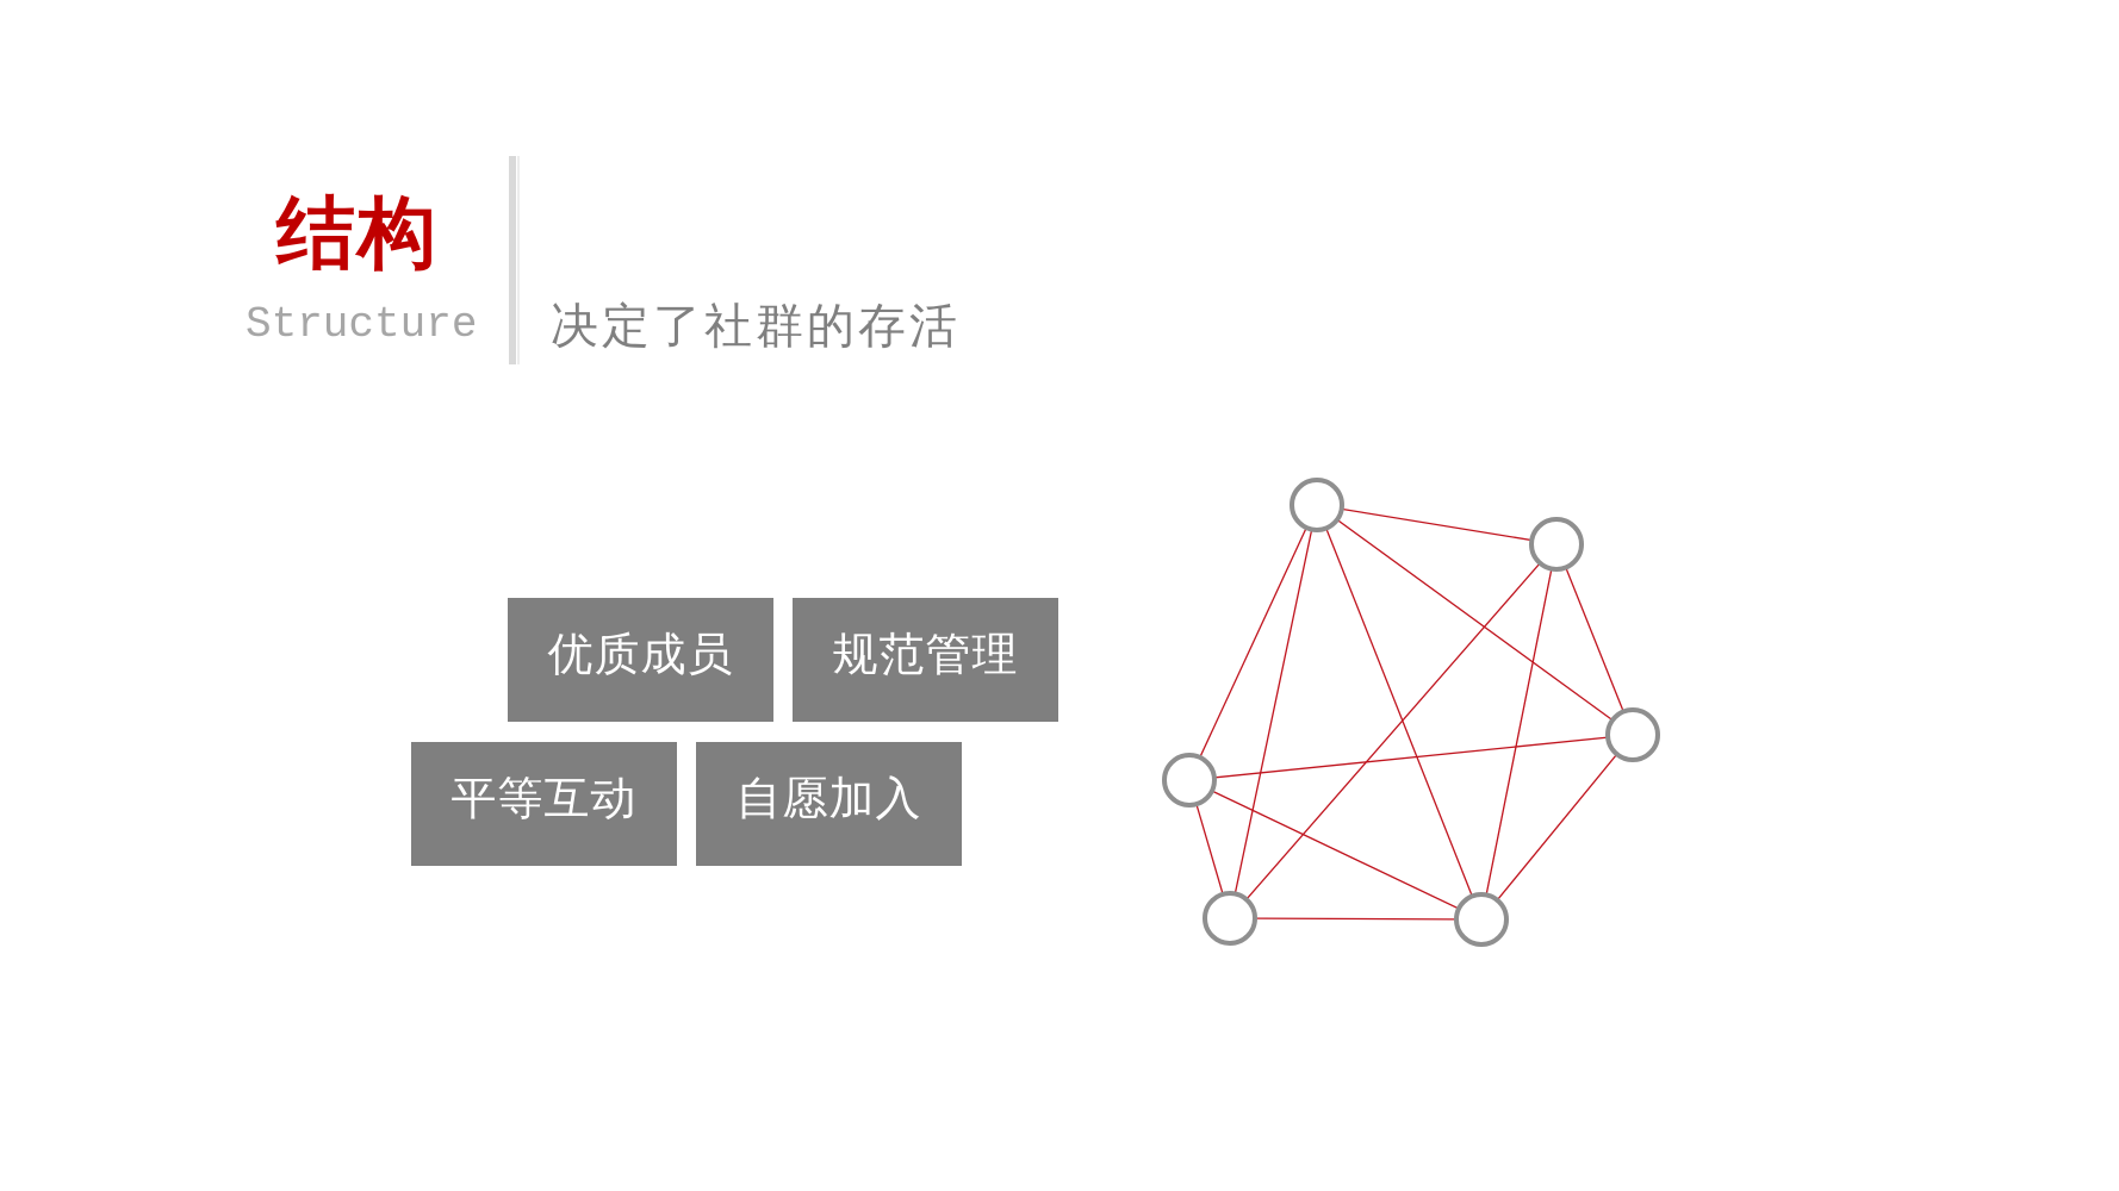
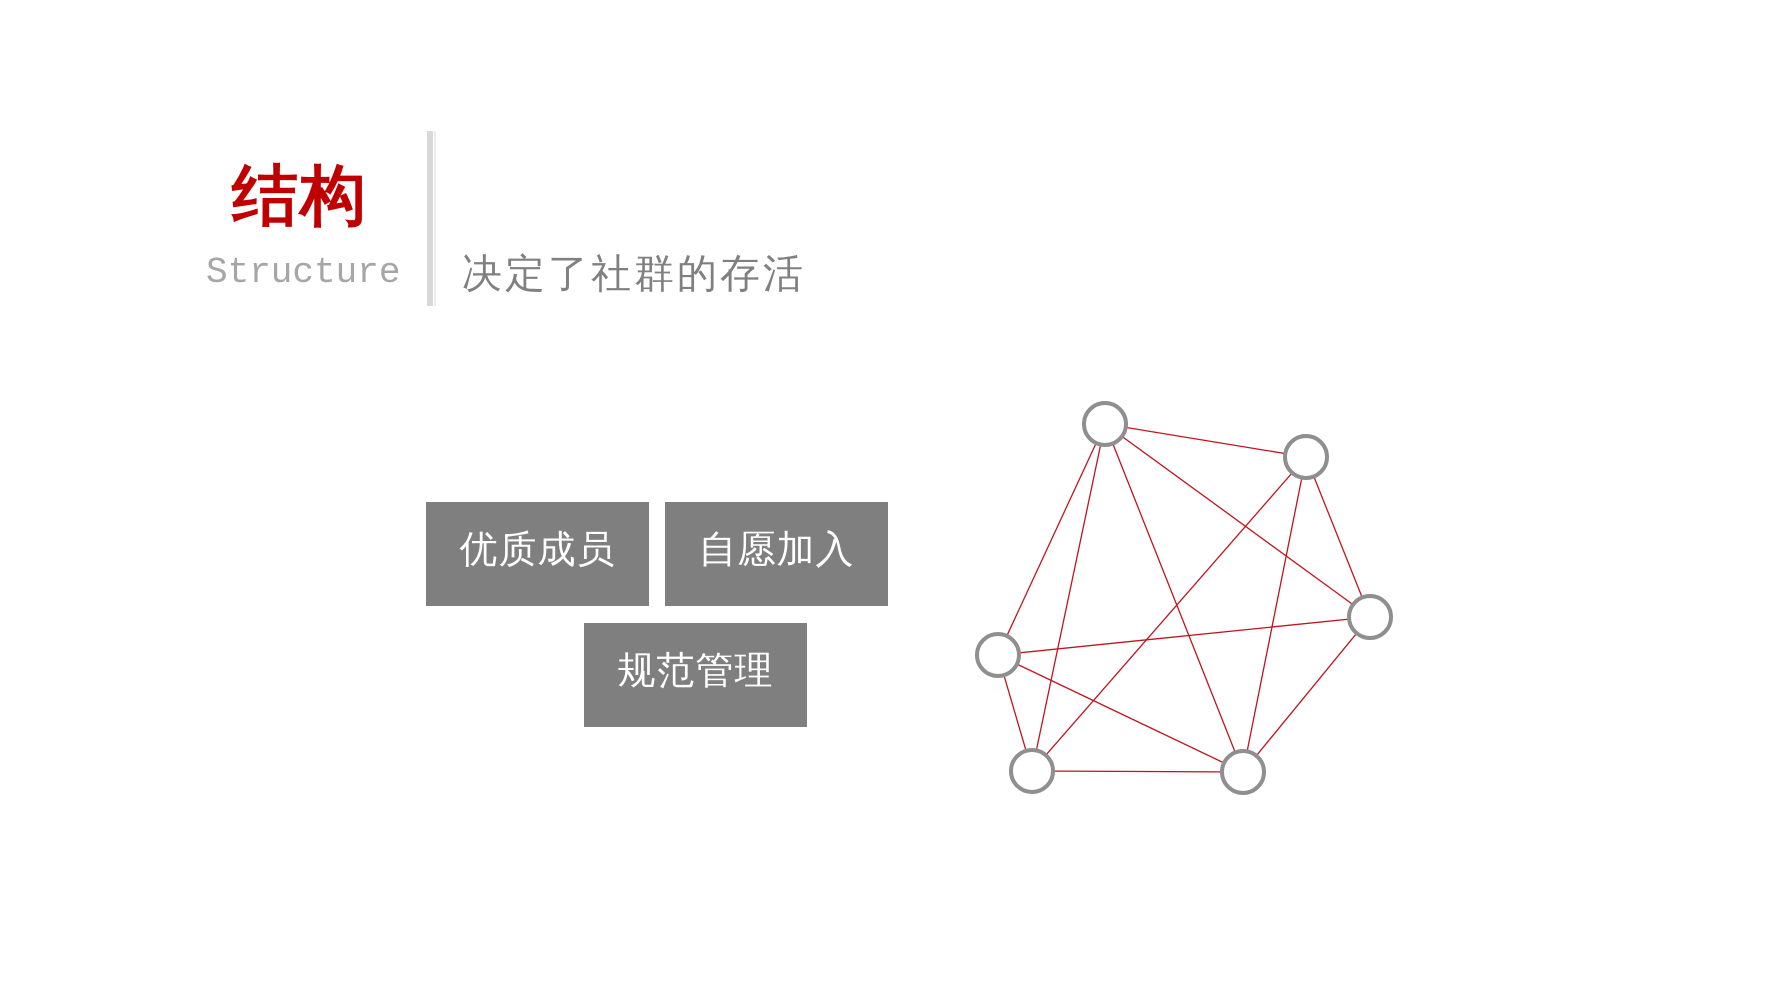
  结构
  Structure
  决定了社群的存活
  优质成员
- 规范管理
+ 自愿加入
- 平等互动
- 自愿加入
+ 规范管理
